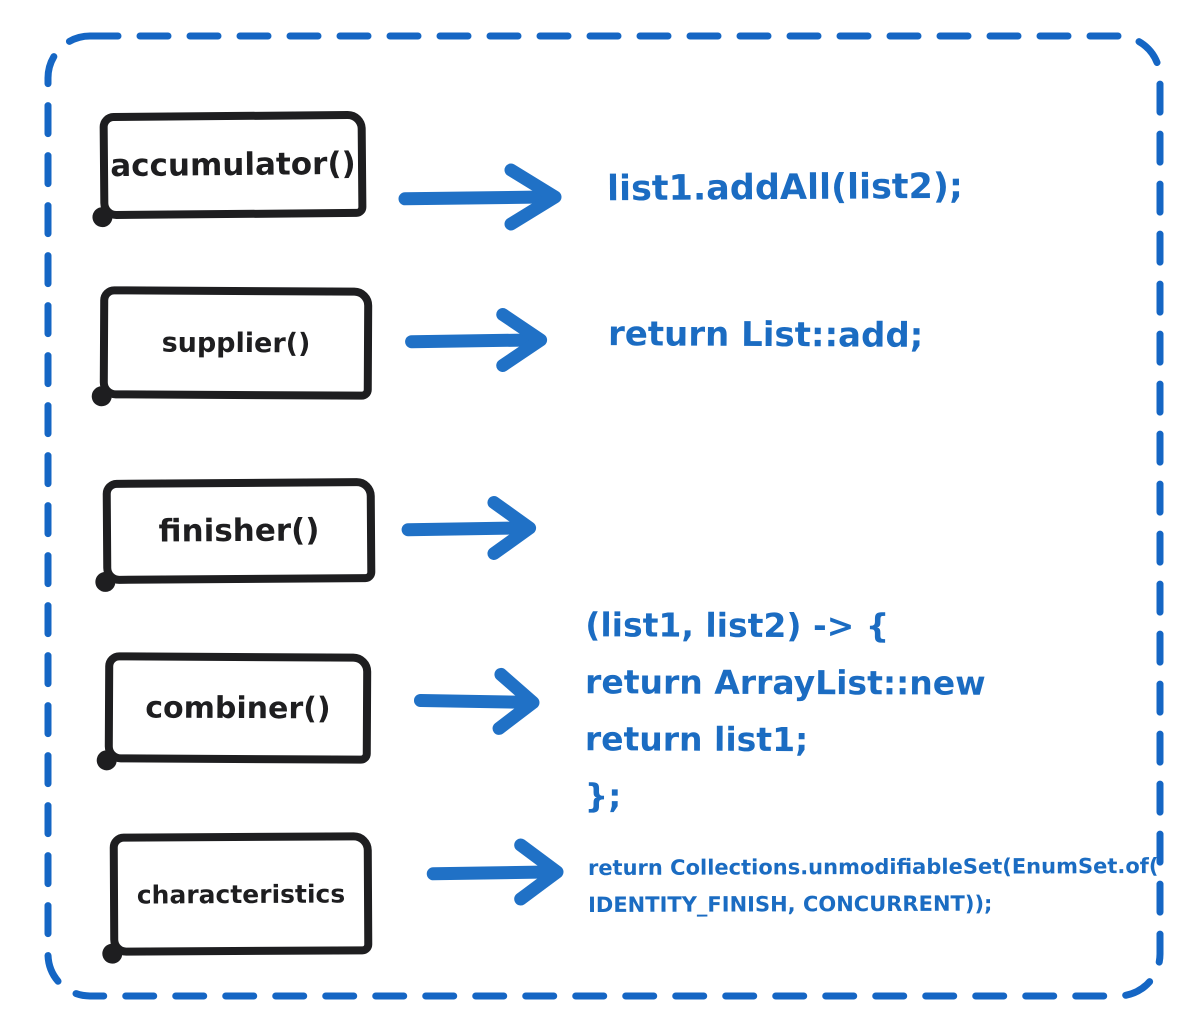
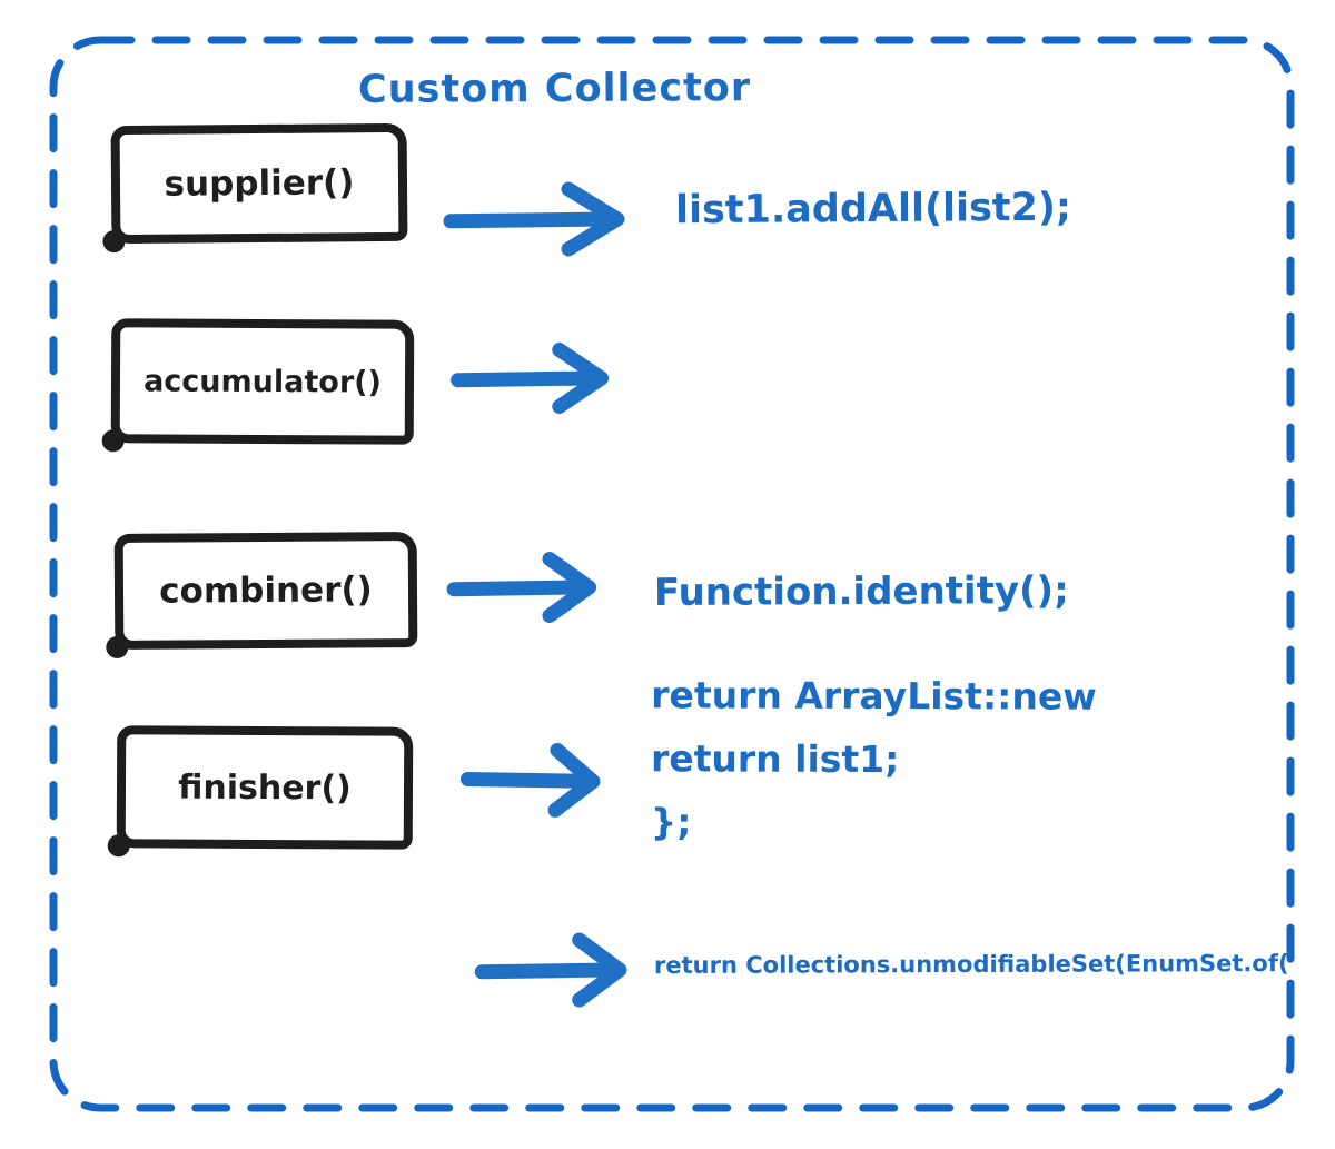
+ Custom Collector
- accumulator()
+ supplier()
  list1.addAll(list2);
- supplier()
+ accumulator()
- return List::add;
- finisher()
+ combiner()
+ Function.identity();
- combiner()
+ finisher()
- (list1, list2) -> {
  return ArrayList::new
  return list1;
  };
- characteristics
  return Collections.unmodifiableSet(EnumSet.of(
- IDENTITY_FINISH, CONCURRENT));
